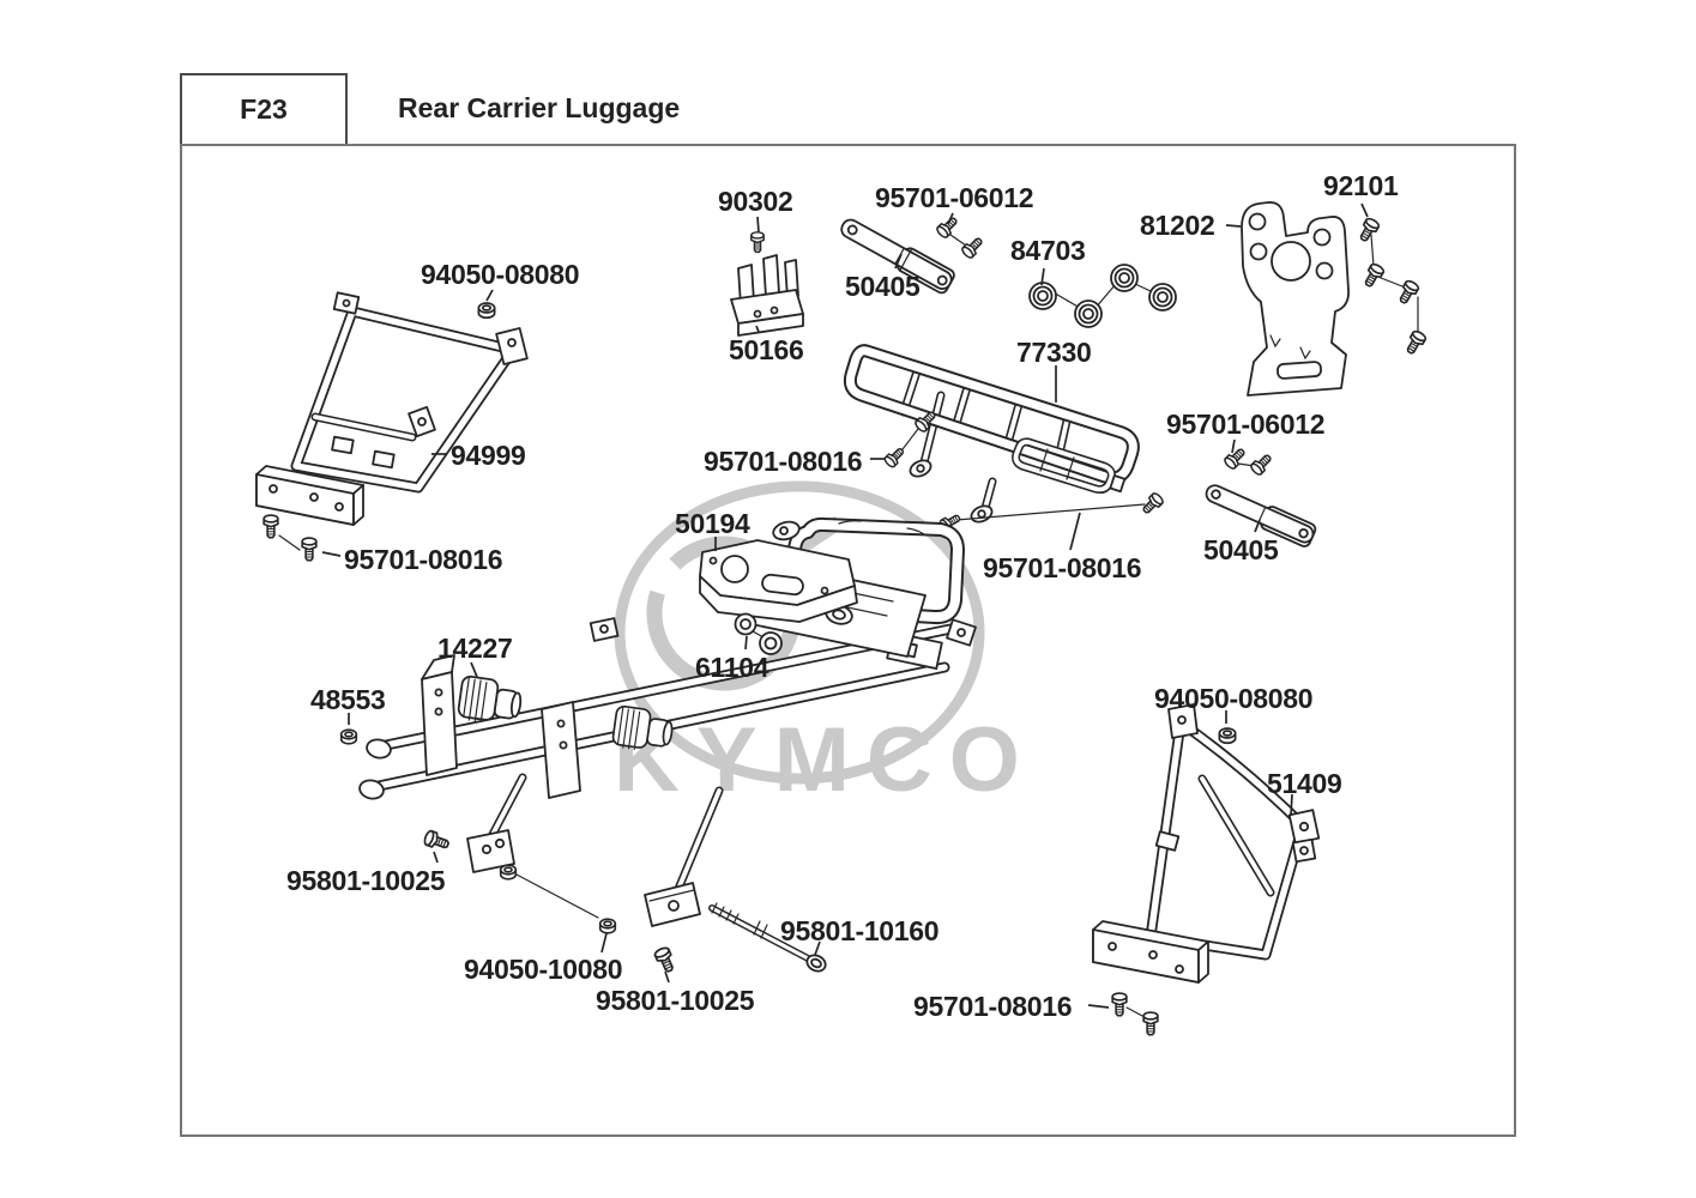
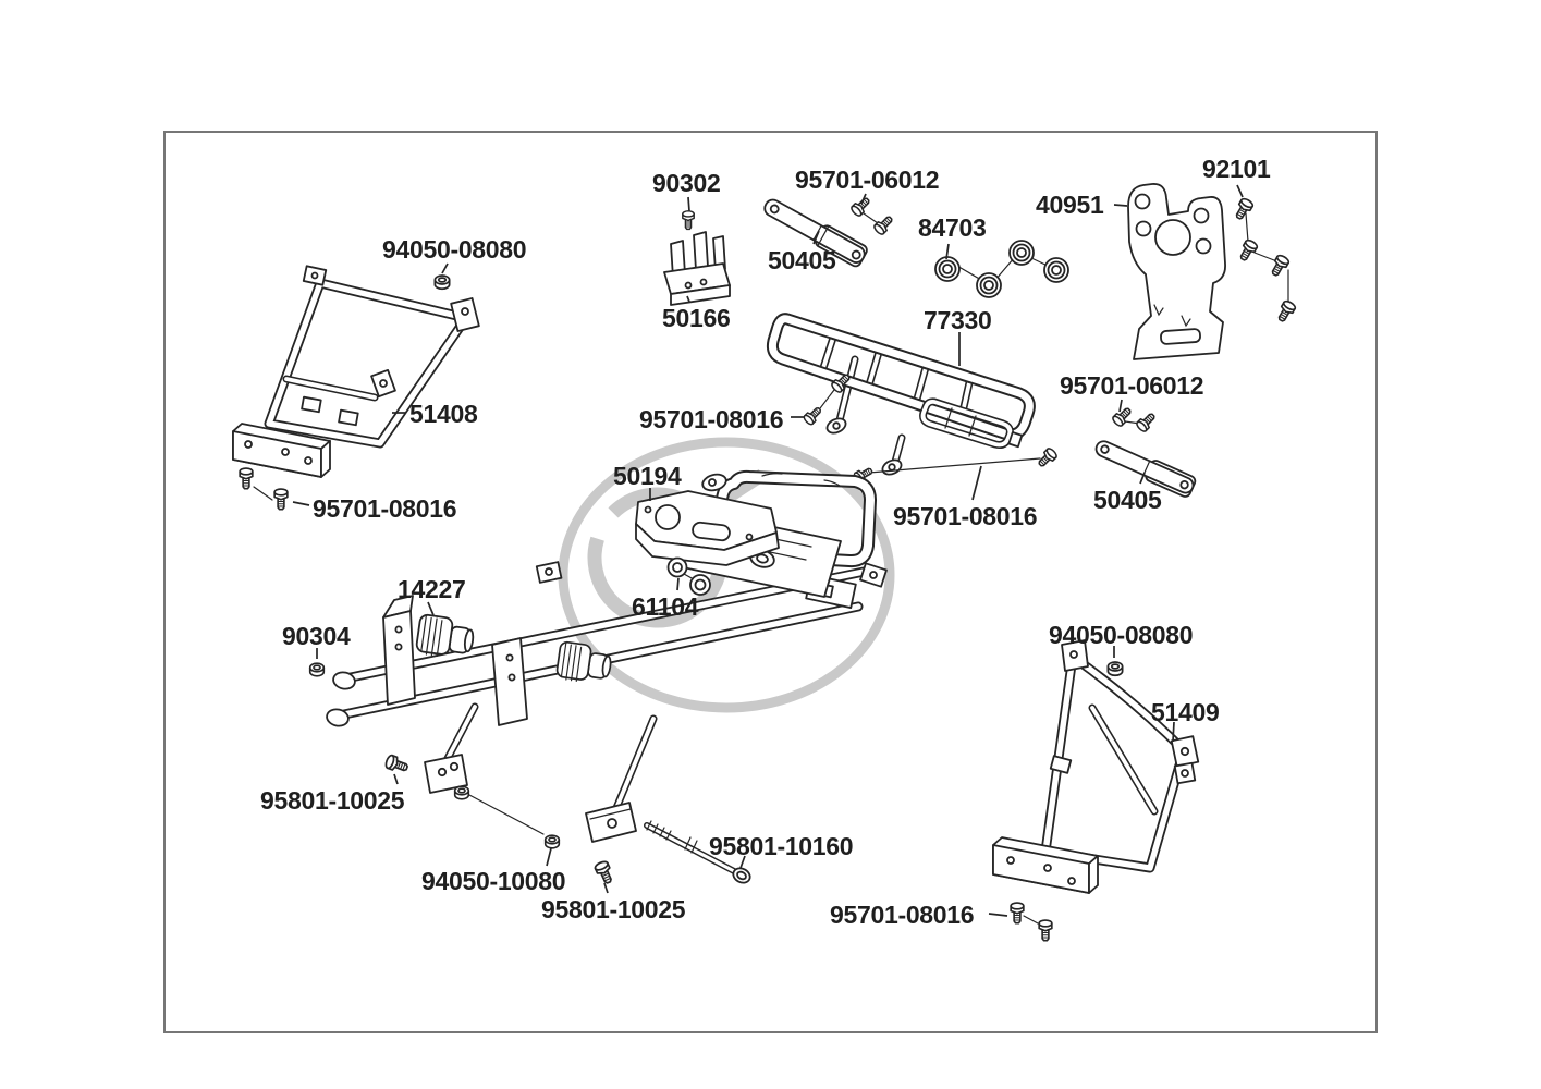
- F23
- Rear Carrier Luggage
- KYMCO
  90302
  95701-06012
  92101
- 81202
+ 40951
  84703
  50405
  94050-08080
  50166
  77330
  95701-06012
- 94999
+ 51408
  95701-08016
  50194
  95701-08016
  50405
  95701-08016
  14227
  61104
- 48553
+ 90304
  94050-08080
  51409
  95801-10025
  95801-10160
  94050-10080
  95801-10025
  95701-08016
